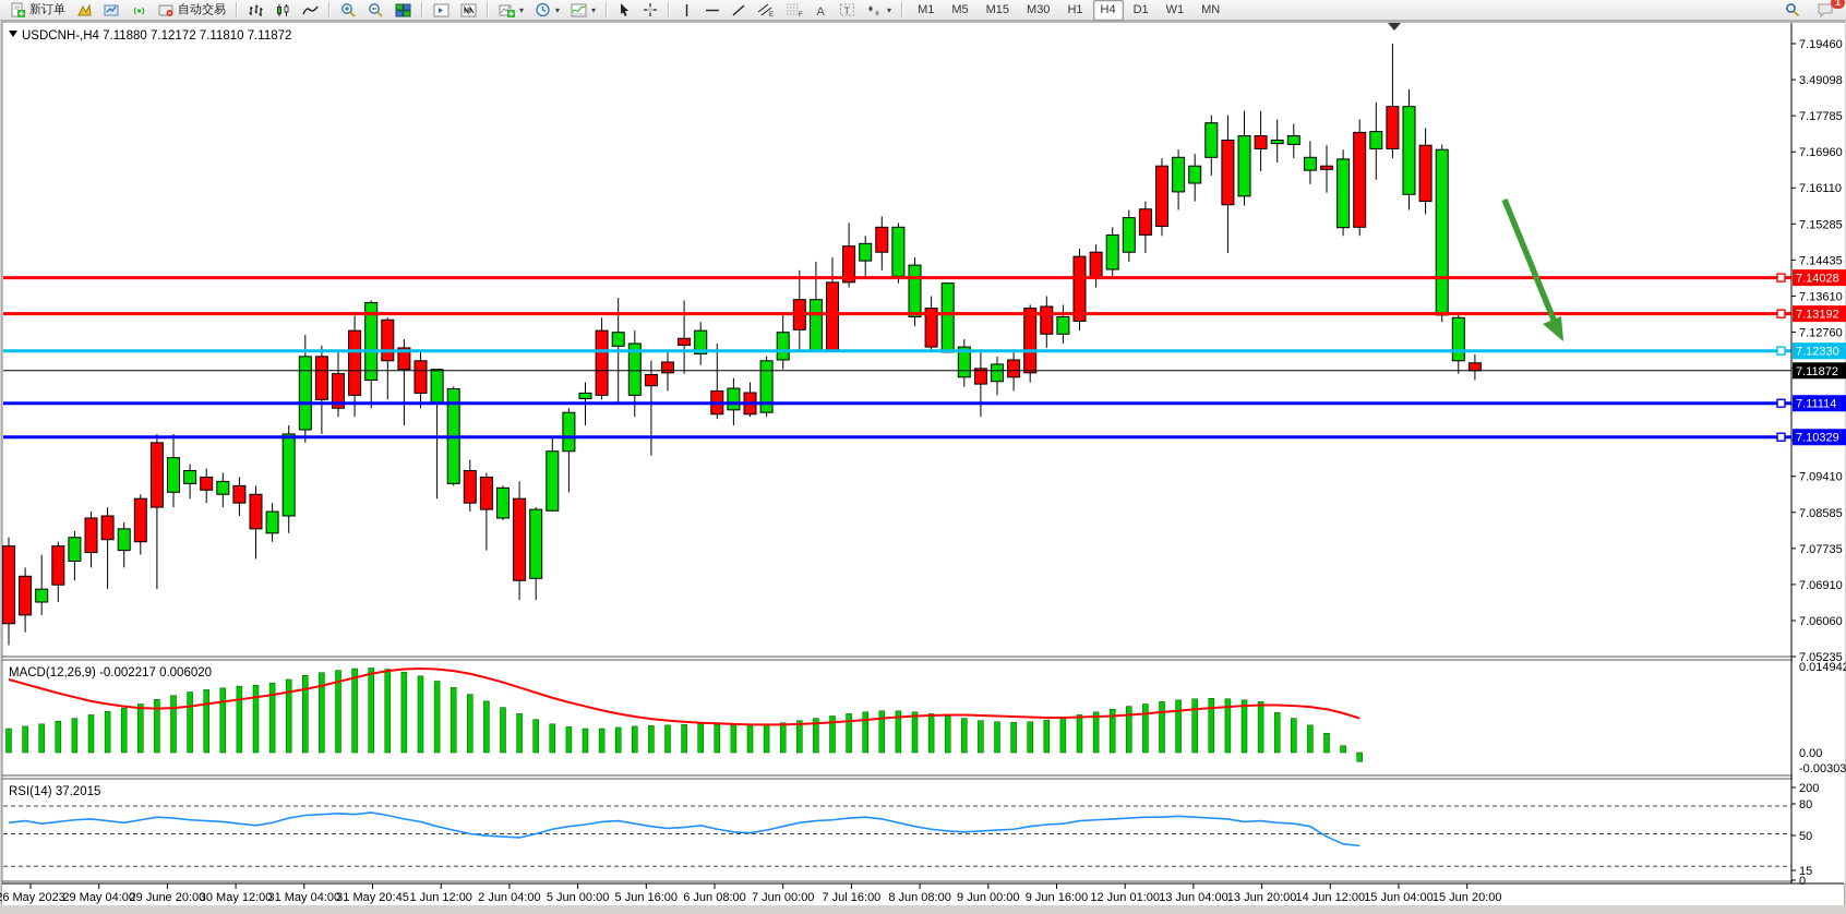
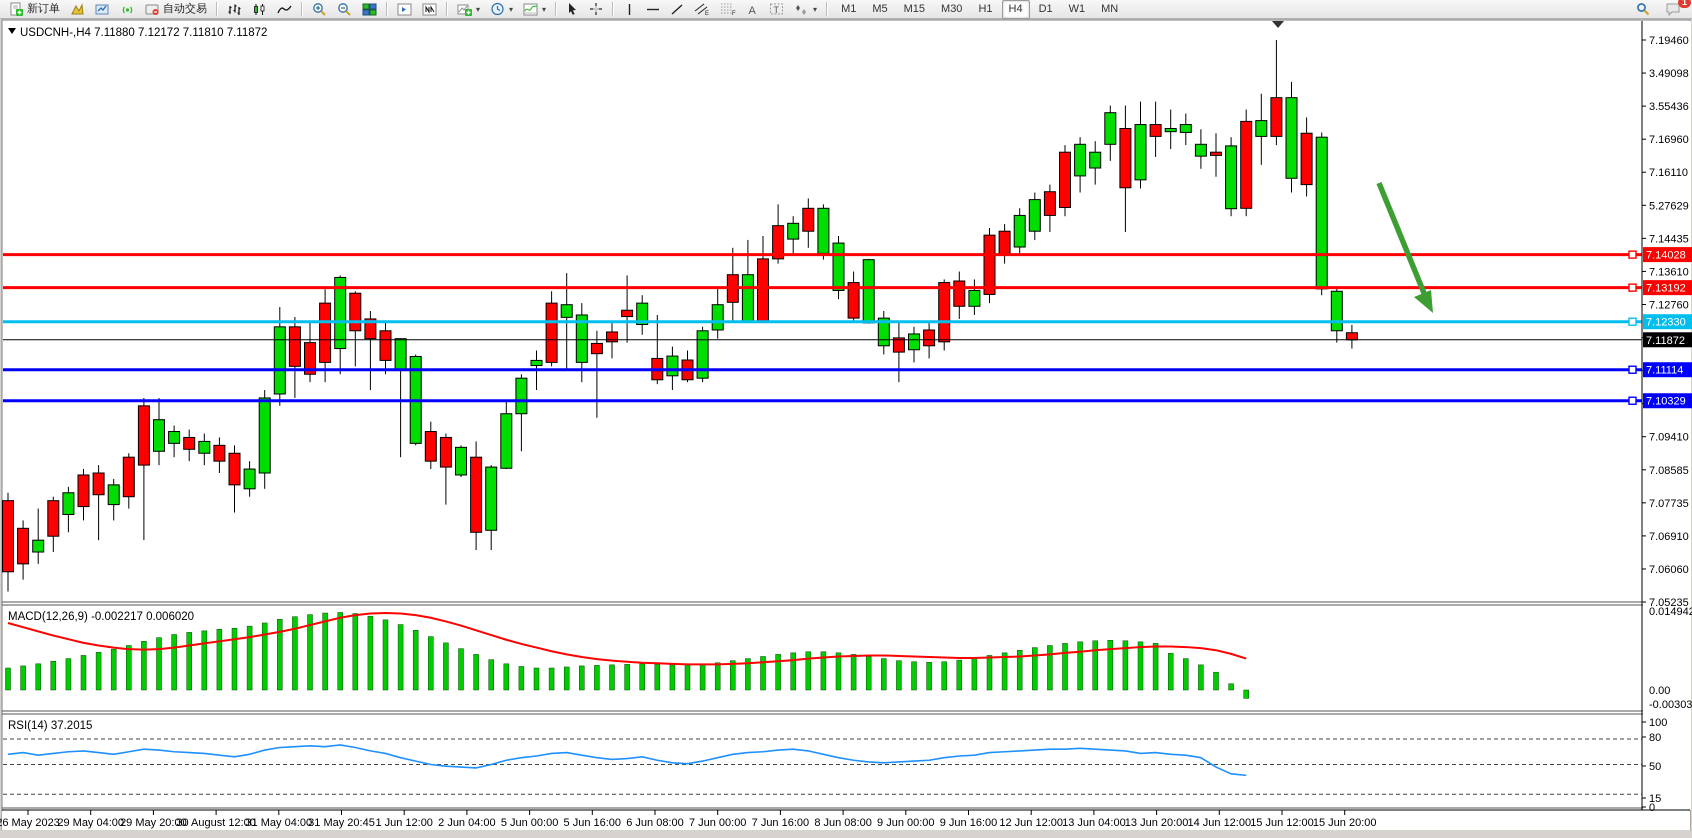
  新订单
  自动交易
  ▾
  ▾
  ▾
  A
  T
  ▾
  M1
  M5
  M15
  M30
  H1
  H4
  D1
  W1
  MN
  1
  7.19460
  3.49098
- 7.17785
+ 3.55436
  7.16960
  7.16110
- 7.15285
+ 5.27629
  7.14435
  7.13610
  7.12760
  7.09410
  7.08585
  7.07735
  7.06910
  7.06060
  7.05235
  0.01494
  0.00
  -0.00303
- 200
+ 100
  80
  50
  15
  0
  7.14028
  7.13192
  7.12330
  7.11872
  7.11114
  7.10329
  6 May 2023
  29 May 04:00
- 29 June 20:00
+ 29 May 20:00
- 30 May 12:00
+ 30 August 12:00
  31 May 04:00
  31 May 20:45
  1 Jun 12:00
  2 Jun 04:00
  5 Jun 00:00
  5 Jun 16:00
  6 Jun 08:00
  7 Jun 00:00
- 7 Jul 16:00
+ 7 Jun 16:00
  8 Jun 08:00
  9 Jun 00:00
  9 Jun 16:00
- 12 Jun 01:00
+ 12 Jun 12:00
  13 Jun 04:00
  13 Jun 20:00
  14 Jun 12:00
- 15 Jun 04:00
+ 15 Jun 12:00
  15 Jun 20:00
  USDCNH-,H4 7.11880 7.12172 7.11810 7.11872
  MACD(12,26,9) -0.002217 0.006020
  RSI(14) 37.2015
